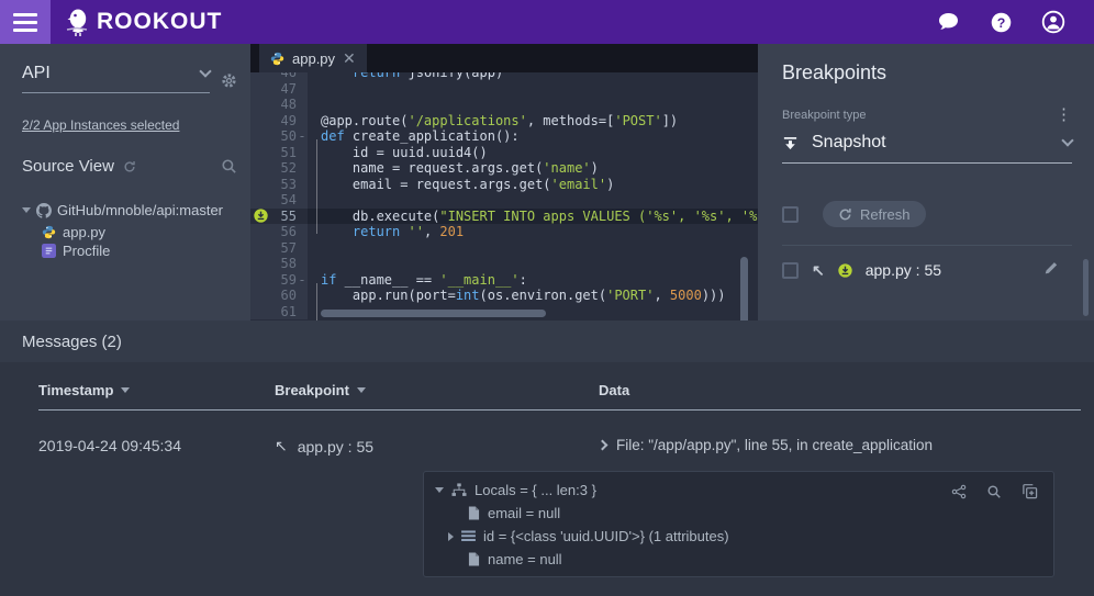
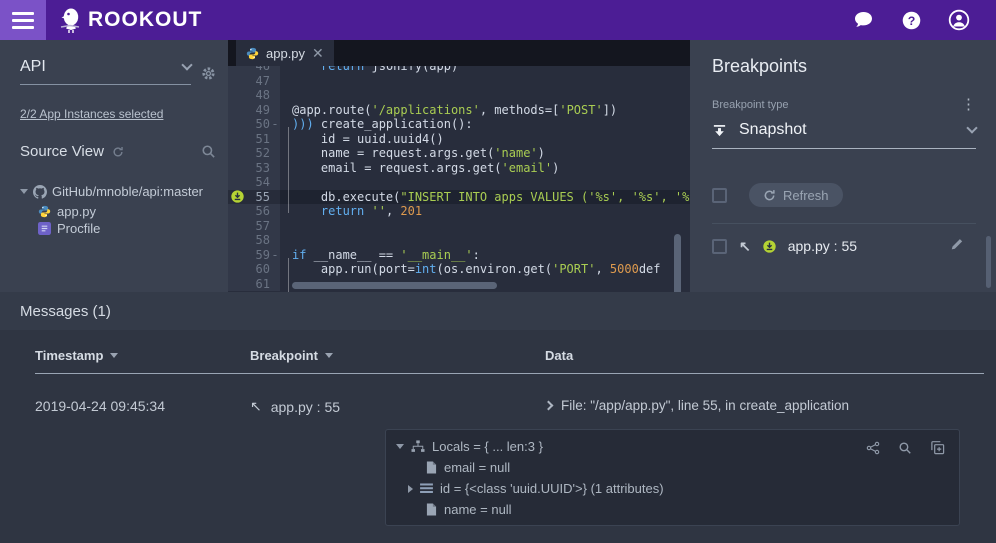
  ROOKOUT
  ?
  API
  2/2 App Instances selected
  Source View
  GitHub/mnoble/api:master
  app.py
  Procfile
  app.py
  ✕
  46
  return jsonify(app)
  47
  48
  49
  @app.route('/applications', methods=['POST'])
  50
  -
- def create_application():
+ ))) create_application():
  51
  id = uuid.uuid4()
  52
  name = request.args.get('name')
  53
  email = request.args.get('email')
  54
  55
  db.execute("INSERT INTO apps VALUES ('%s', '%s', '%
  56
  return '', 201
  57
  58
  59
  -
  if __name__ == '__main__':
  60
- app.run(port=int(os.environ.get('PORT', 5000)))
+ app.run(port=int(os.environ.get('PORT', 5000def
  61
  Breakpoints
  Breakpoint type
  ⋮
  Snapshot
  Refresh
  ↖
  app.py : 55
- Messages (2)
+ Messages (1)
  Timestamp
  Breakpoint
  Data
  2019-04-24 09:45:34
  ↖
  app.py : 55
  File: "/app/app.py", line 55, in create_application
  Locals = { ... len:3 }
  email = null
  id = {<class 'uuid.UUID'>} (1 attributes)
  name = null
